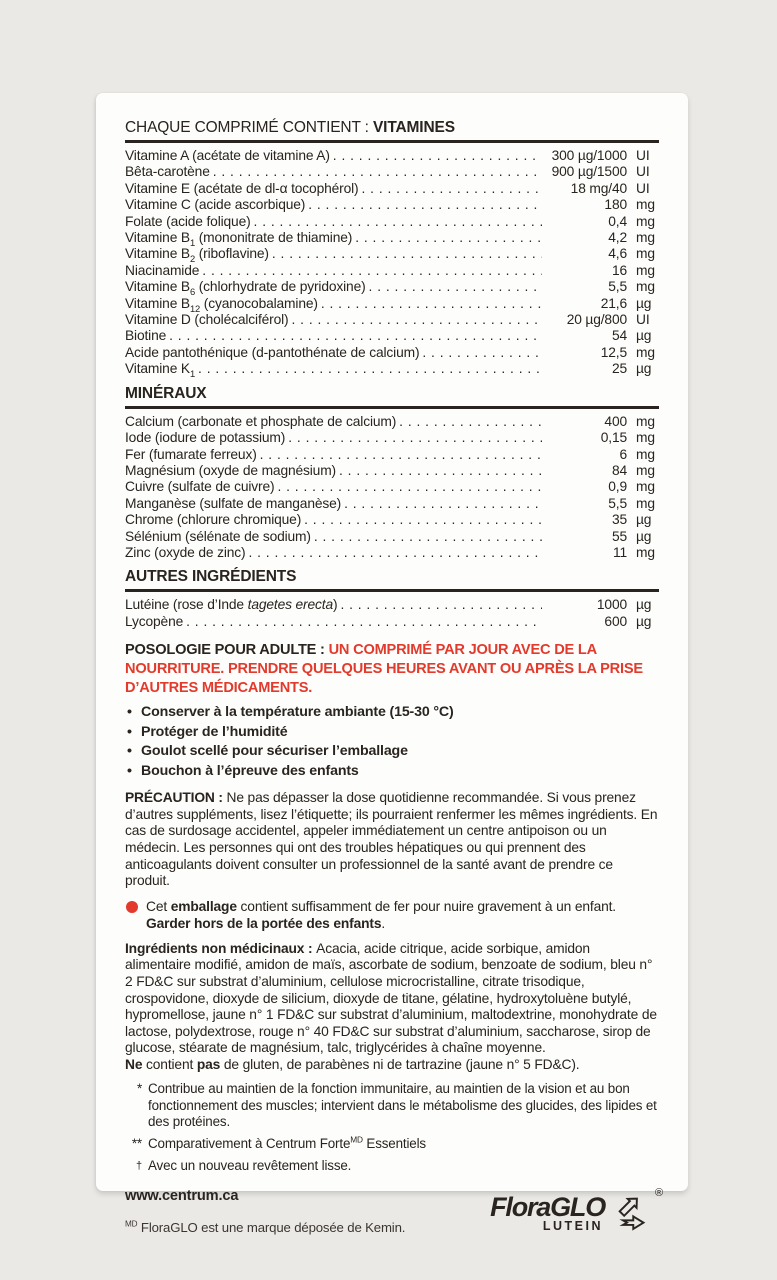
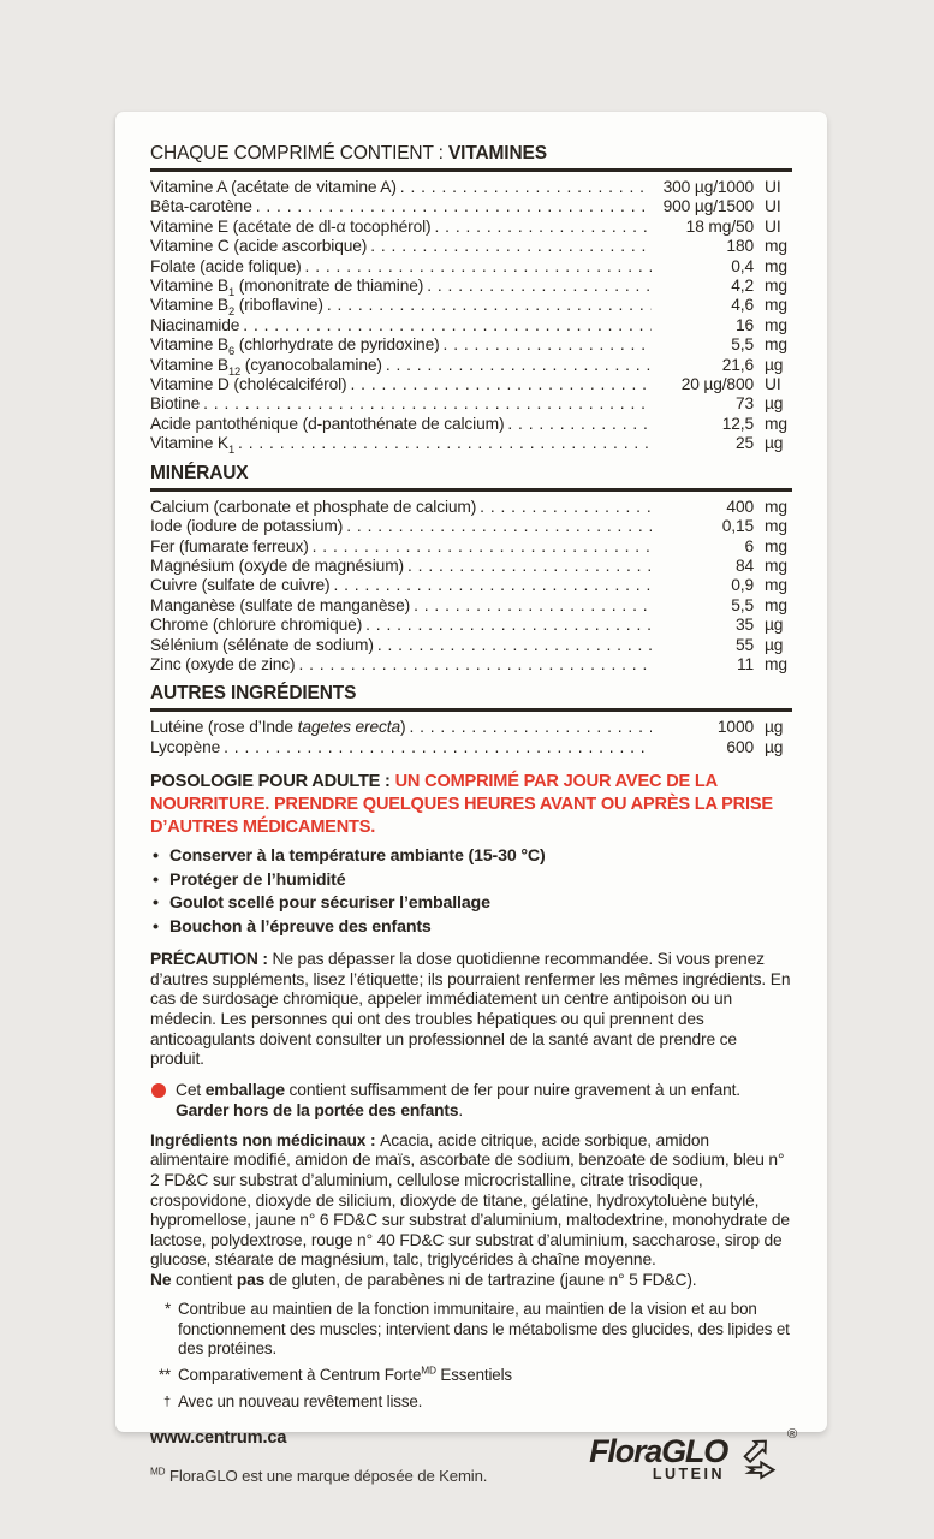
  CHAQUE COMPRIMÉ CONTIENT : VITAMINES
  Vitamine A (acétate de vitamine A)
  300 µg/1000
  UI
  Bêta-carotène
  900 µg/1500
  UI
  Vitamine E (acétate de dl-α tocophérol)
- 18 mg/40
+ 18 mg/50
  UI
  Vitamine C (acide ascorbique)
  180
  mg
  Folate (acide folique)
  0,4
  mg
  Vitamine B1 (mononitrate de thiamine)
  4,2
  mg
  Vitamine B2 (riboflavine)
  4,6
  mg
  Niacinamide
  16
  mg
  Vitamine B6 (chlorhydrate de pyridoxine)
  5,5
  mg
  Vitamine B12 (cyanocobalamine)
  21,6
  µg
  Vitamine D (cholécalciférol)
  20 µg/800
  UI
  Biotine
- 54
+ 73
  µg
  Acide pantothénique (d-pantothénate de calcium)
  12,5
  mg
  Vitamine K1
  25
  µg
  MINÉRAUX
  Calcium (carbonate et phosphate de calcium)
  400
  mg
  Iode (iodure de potassium)
  0,15
  mg
  Fer (fumarate ferreux)
  6
  mg
  Magnésium (oxyde de magnésium)
  84
  mg
  Cuivre (sulfate de cuivre)
  0,9
  mg
  Manganèse (sulfate de manganèse)
  5,5
  mg
  Chrome (chlorure chromique)
  35
  µg
  Sélénium (sélénate de sodium)
  55
  µg
  Zinc (oxyde de zinc)
  11
  mg
  AUTRES INGRÉDIENTS
  Lutéine (rose d’Inde tagetes erecta)
  1000
  µg
  Lycopène
  600
  µg
  POSOLOGIE POUR ADULTE : UN COMPRIMÉ PAR JOUR AVEC DE LA NOURRITURE. PRENDRE QUELQUES HEURES AVANT OU APRÈS LA PRISE D’AUTRES MÉDICAMENTS.
  •
  Conserver à la température ambiante (15-30 °C)
  •
  Protéger de l’humidité
  •
  Goulot scellé pour sécuriser l’emballage
  •
  Bouchon à l’épreuve des enfants
- PRÉCAUTION : Ne pas dépasser la dose quotidienne recommandée. Si vous prenez d’autres suppléments, lisez l’étiquette; ils pourraient renfermer les mêmes ingrédients. En cas de surdosage accidentel, appeler immédiatement un centre antipoison ou un médecin. Les personnes qui ont des troubles hépatiques ou qui prennent des anticoagulants doivent consulter un professionnel de la santé avant de prendre ce produit.
+ PRÉCAUTION : Ne pas dépasser la dose quotidienne recommandée. Si vous prenez d’autres suppléments, lisez l’étiquette; ils pourraient renfermer les mêmes ingrédients. En cas de surdosage chromique, appeler immédiatement un centre antipoison ou un médecin. Les personnes qui ont des troubles hépatiques ou qui prennent des anticoagulants doivent consulter un professionnel de la santé avant de prendre ce produit.
  Cet emballage contient suffisamment de fer pour nuire gravement à un enfant.
  Garder hors de la portée des enfants.
- Ingrédients non médicinaux : Acacia, acide citrique, acide sorbique, amidon alimentaire modifié, amidon de maïs, ascorbate de sodium, benzoate de sodium, bleu n° 2 FD&C sur substrat d’aluminium, cellulose microcristalline, citrate trisodique, crospovidone, dioxyde de silicium, dioxyde de titane, gélatine, hydroxytoluène butylé, hypromellose, jaune n° 1 FD&C sur substrat d’aluminium, maltodextrine, monohydrate de lactose, polydextrose, rouge n° 40 FD&C sur substrat d’aluminium, saccharose, sirop de glucose, stéarate de magnésium, talc, triglycérides à chaîne moyenne.
+ Ingrédients non médicinaux : Acacia, acide citrique, acide sorbique, amidon alimentaire modifié, amidon de maïs, ascorbate de sodium, benzoate de sodium, bleu n° 2 FD&C sur substrat d’aluminium, cellulose microcristalline, citrate trisodique, crospovidone, dioxyde de silicium, dioxyde de titane, gélatine, hydroxytoluène butylé, hypromellose, jaune n° 6 FD&C sur substrat d’aluminium, maltodextrine, monohydrate de lactose, polydextrose, rouge n° 40 FD&C sur substrat d’aluminium, saccharose, sirop de glucose, stéarate de magnésium, talc, triglycérides à chaîne moyenne.
  Ne contient pas de gluten, de parabènes ni de tartrazine (jaune n° 5 FD&C).
  *
  Contribue au maintien de la fonction immunitaire, au maintien de la vision et au bon fonctionnement des muscles; intervient dans le métabolisme des glucides, des lipides et des protéines.
  **
  Comparativement à Centrum ForteMD Essentiels
  †
  Avec un nouveau revêtement lisse.
  www.centrum.ca
  MD FloraGLO est une marque déposée de Kemin.
  FloraGLO
  LUTEIN
  ®
